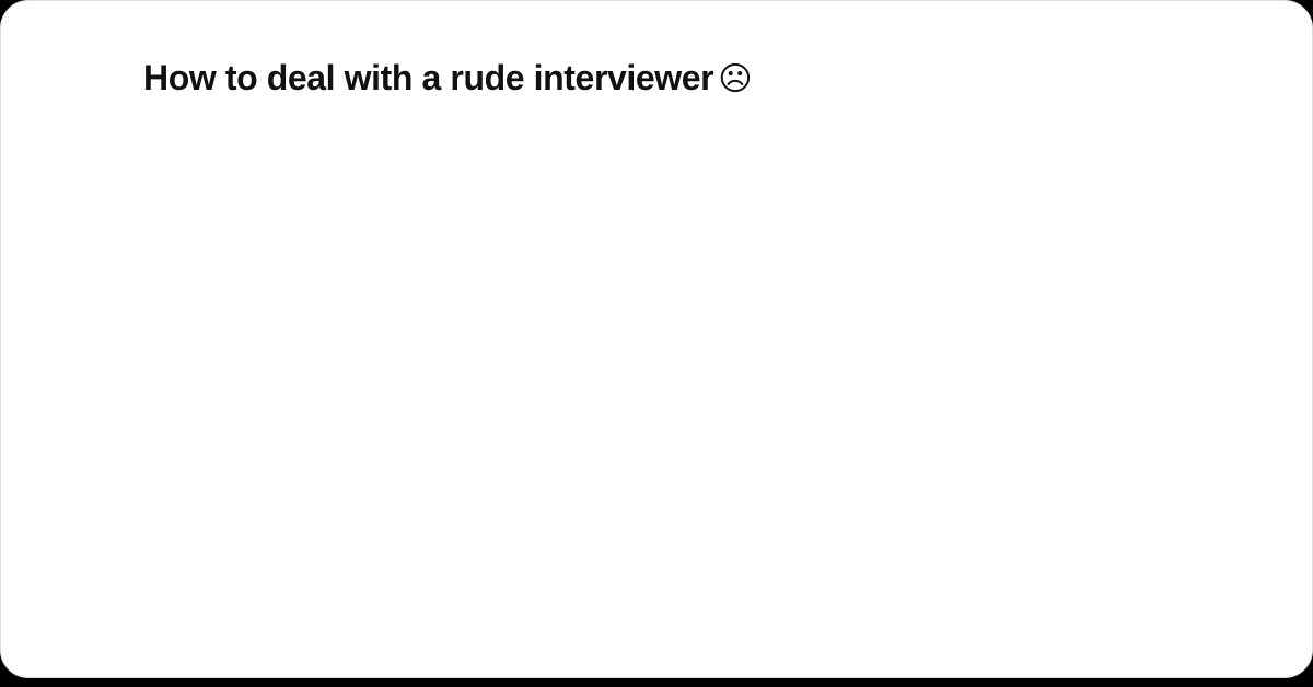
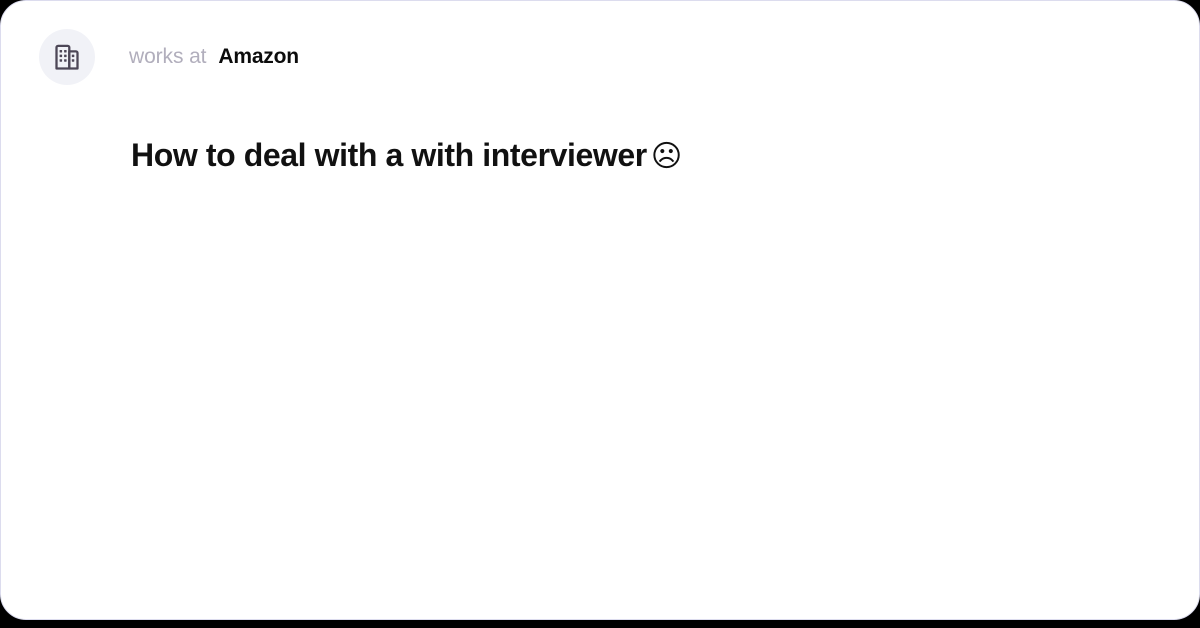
+ works at
+ Amazon
- How to deal with a rude interviewer☹
+ How to deal with a with interviewer☹
